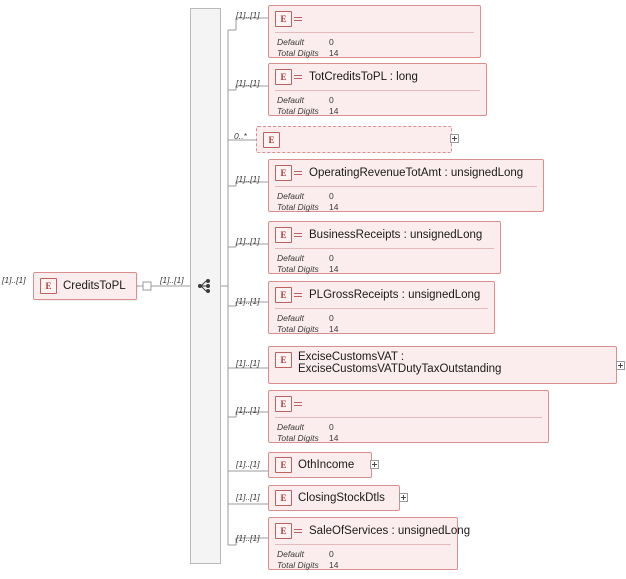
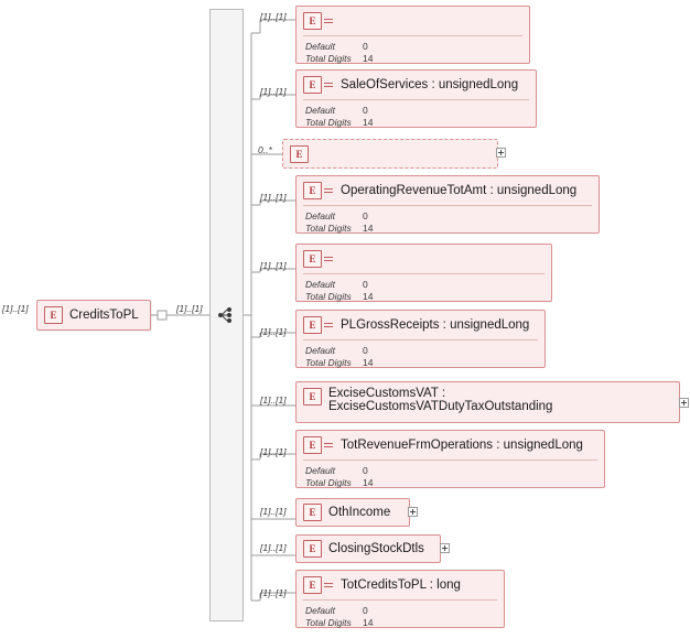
  [1]..[1]
  E
  CreditsToPL
  [1]..[1]
  [1]..[1]
  E
  Default
  0
  Total Digits
  14
  [1]..[1]
  E
- TotCreditsToPL : long
+ SaleOfServices : unsignedLong
  Default
  0
  Total Digits
  14
  0..*
  E
  [1]..[1]
  E
  OperatingRevenueTotAmt : unsignedLong
  Default
  0
  Total Digits
  14
  [1]..[1]
  E
- BusinessReceipts : unsignedLong
  Default
  0
  Total Digits
  14
  [1]..[1]
  E
  PLGrossReceipts : unsignedLong
  Default
  0
  Total Digits
  14
  [1]..[1]
  E
  ExciseCustomsVAT : ExciseCustomsVATDutyTaxOutstanding
  [1]..[1]
  E
+ TotRevenueFrmOperations : unsignedLong
  Default
  0
  Total Digits
  14
  [1]..[1]
  E
  OthIncome
  [1]..[1]
  E
  ClosingStockDtls
  [1]..[1]
  E
- SaleOfServices : unsignedLong
+ TotCreditsToPL : long
  Default
  0
  Total Digits
  14
